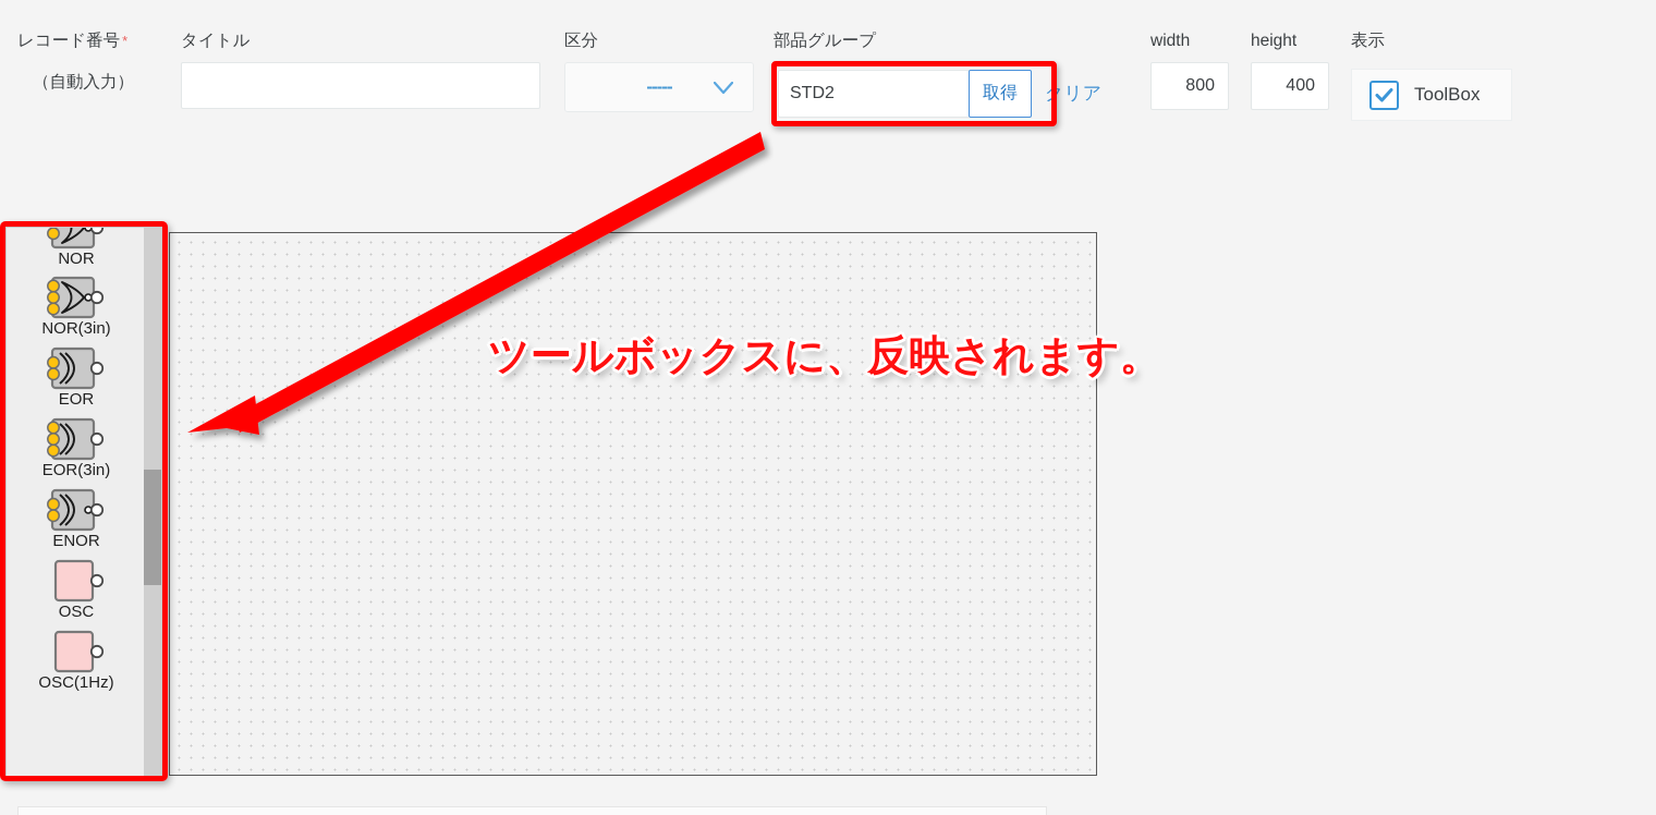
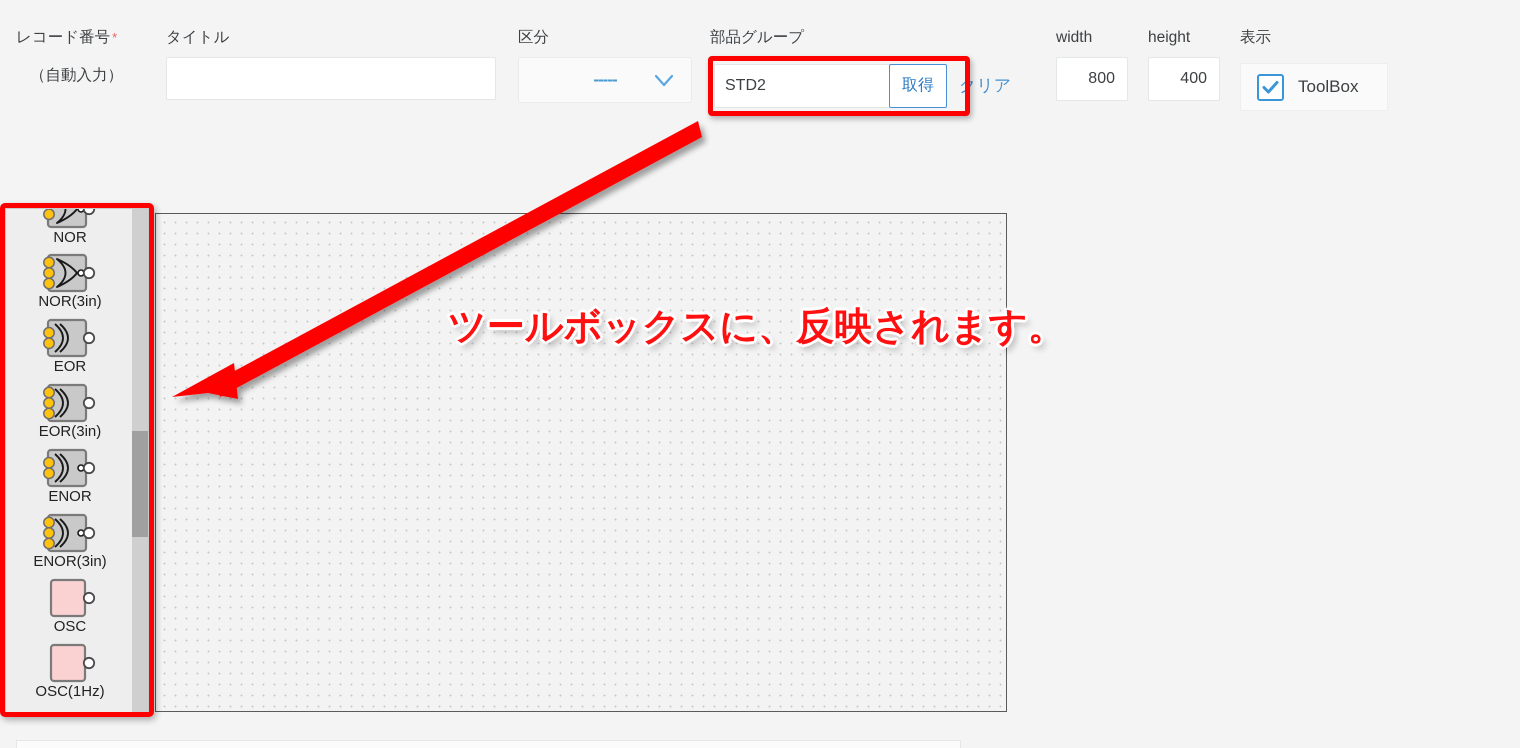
  レコード番号 *
  （自動入力）
  タイトル
  区分
  -----
  部品グループ
  STD2
  取得
  クリア
  width
  800
  height
  400
  表示
  ToolBox
  NOR
  NOR(3in)
  EOR
  EOR(3in)
  ENOR
+ ENOR(3in)
  OSC
  OSC(1Hz)
  ツールボックスに、反映されます。
